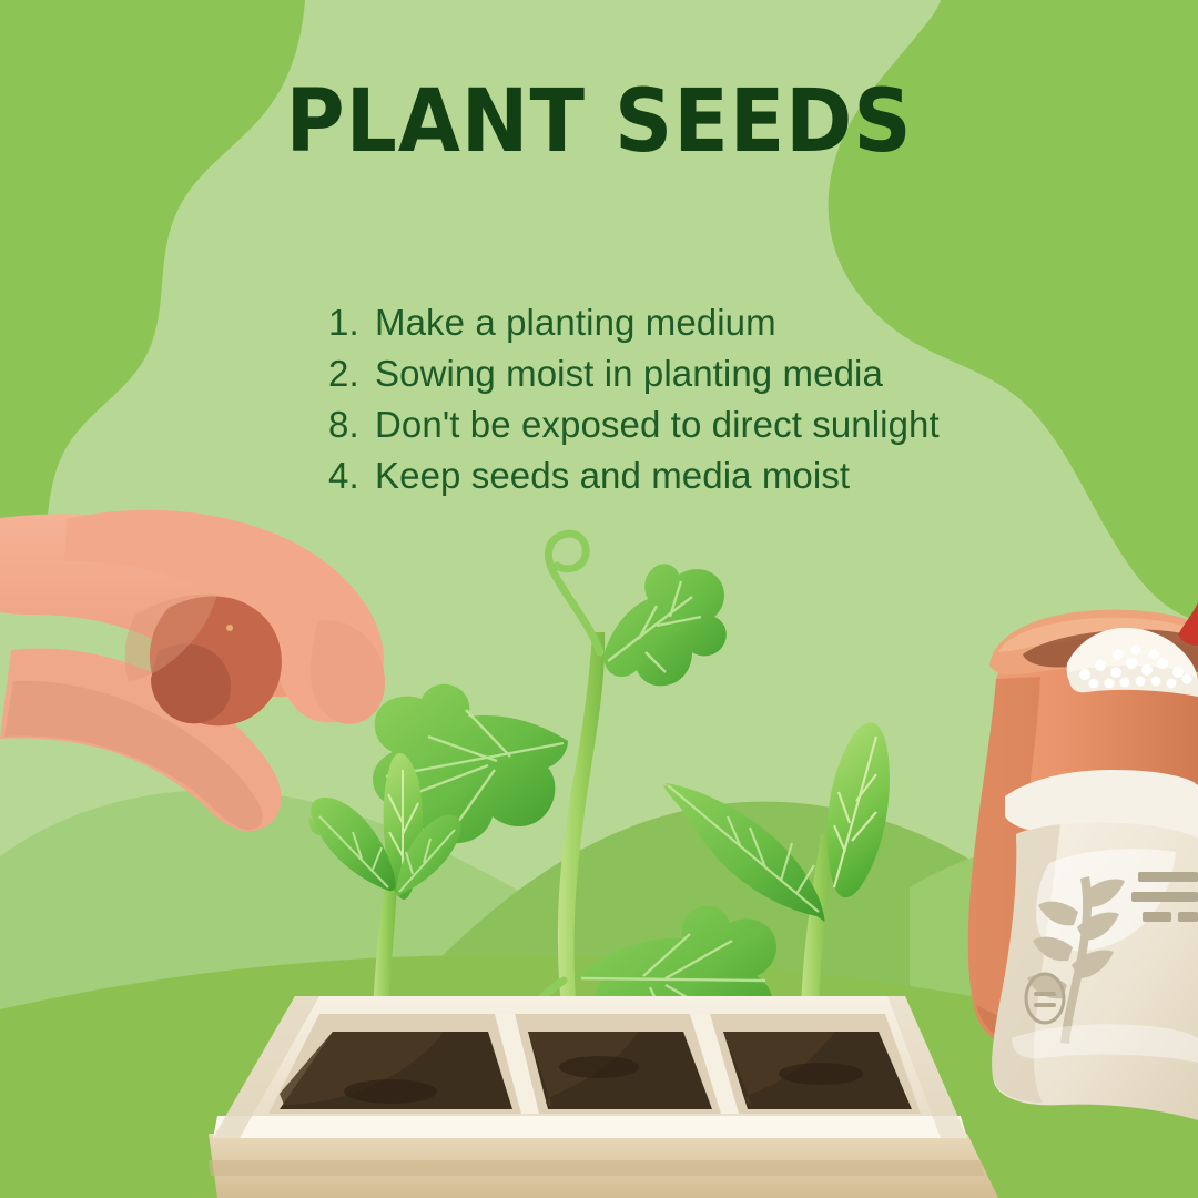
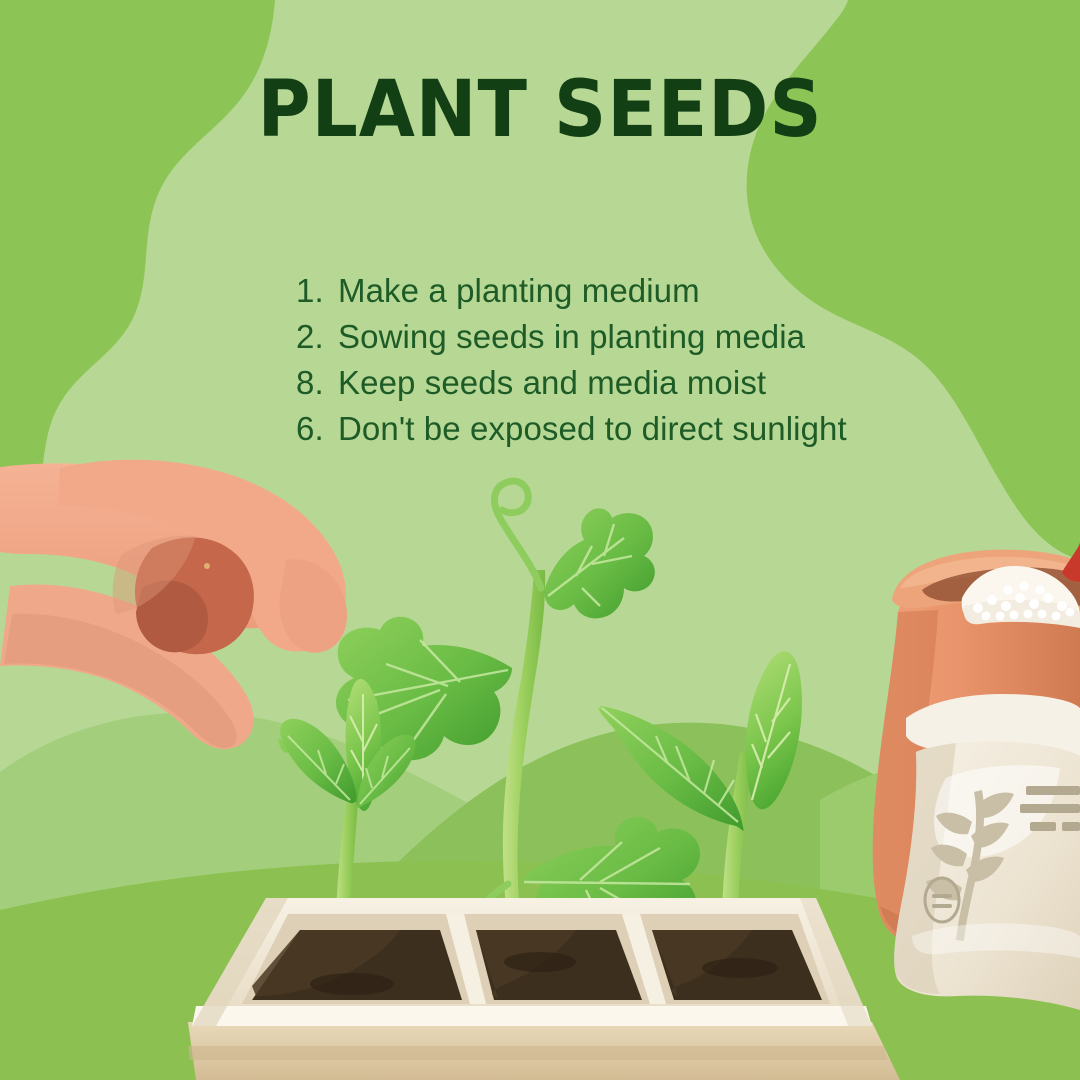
  PLANT SEEDS
  1.
  Make a planting medium
  2.
- Sowing moist in planting media
+ Sowing seeds in planting media
  8.
- Don't be exposed to direct sunlight
+ Keep seeds and media moist
- 4.
+ 6.
- Keep seeds and media moist
+ Don't be exposed to direct sunlight
